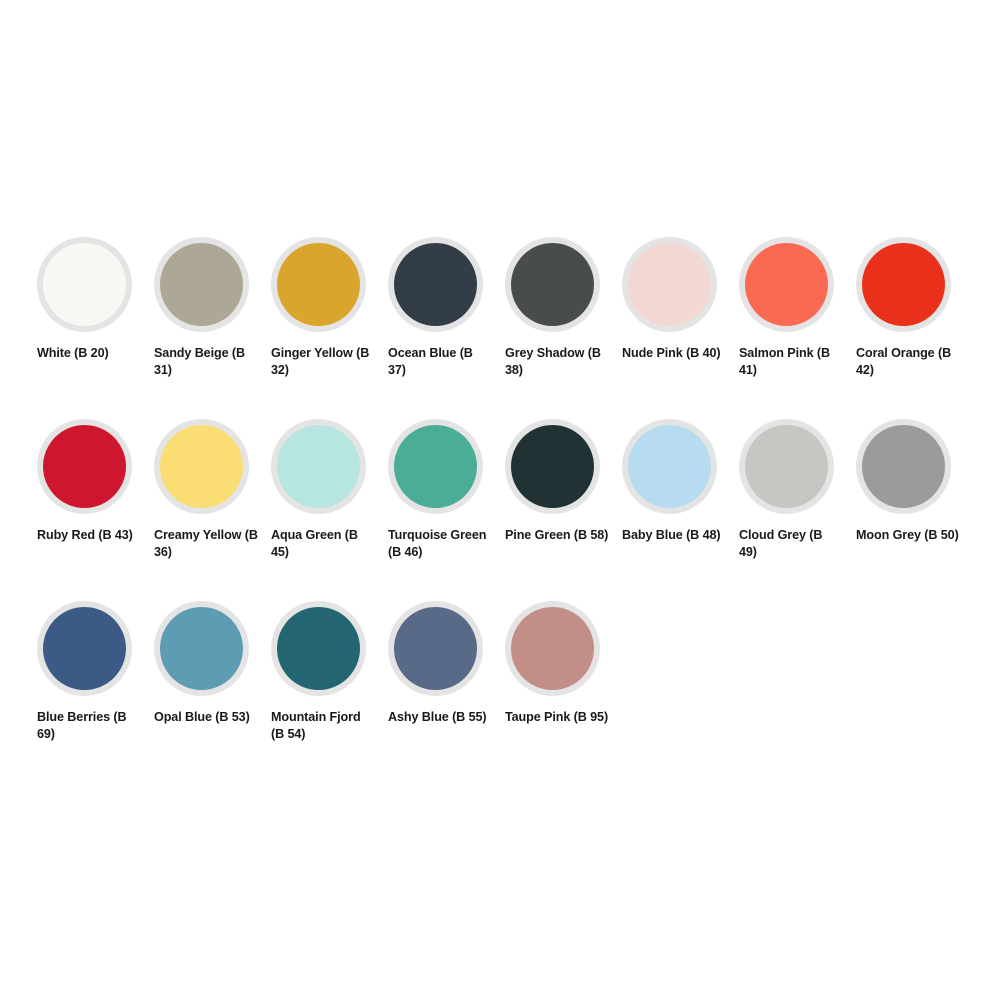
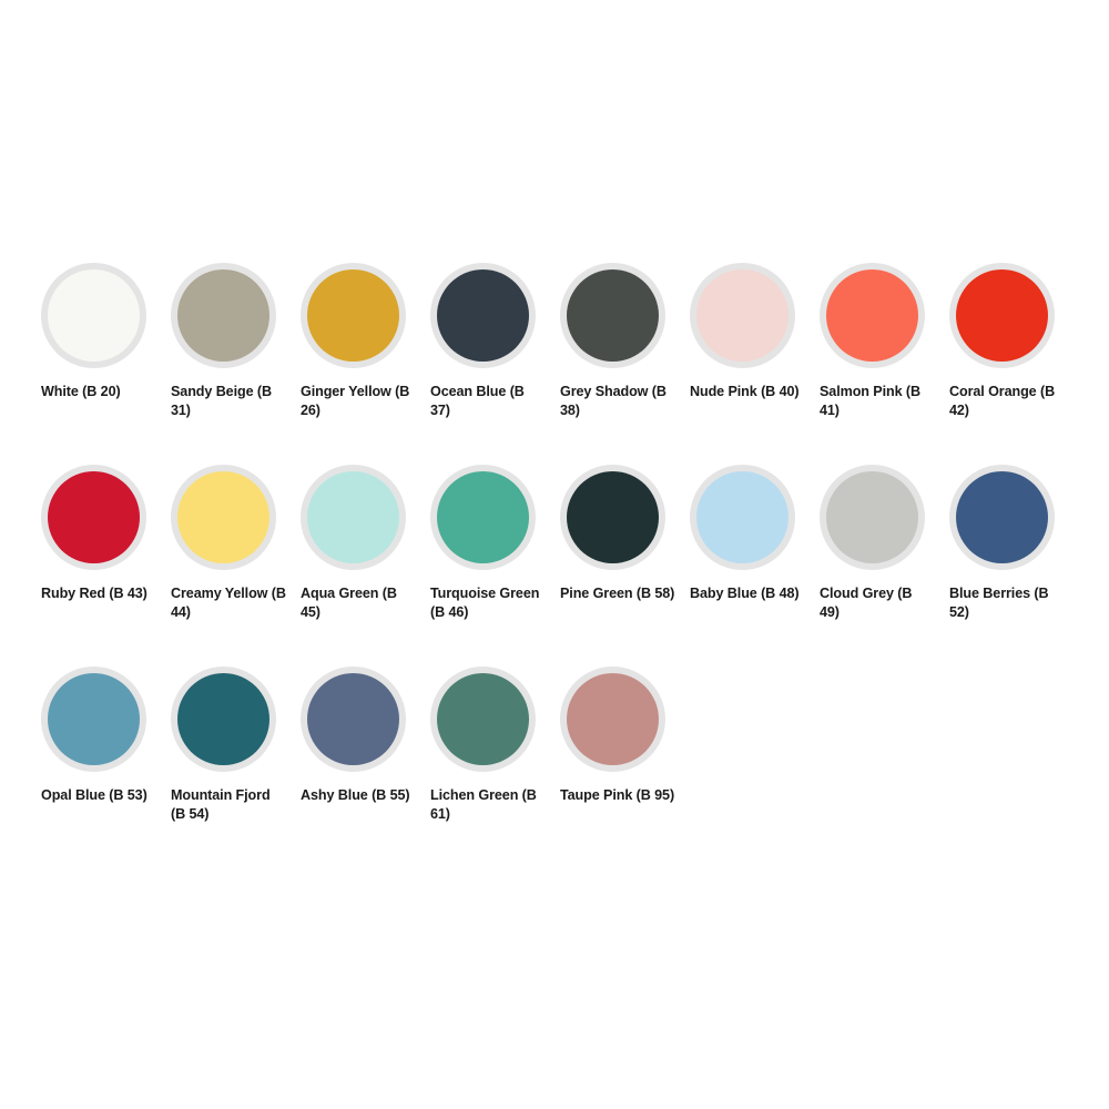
  White (B 20)
  Sandy Beige (B 31)
- Ginger Yellow (B 32)
+ Ginger Yellow (B 26)
  Ocean Blue (B 37)
  Grey Shadow (B 38)
  Nude Pink (B 40)
  Salmon Pink (B 41)
  Coral Orange (B 42)
  Ruby Red (B 43)
- Creamy Yellow (B 36)
+ Creamy Yellow (B 44)
  Aqua Green (B 45)
  Turquoise Green (B 46)
  Pine Green (B 58)
  Baby Blue (B 48)
  Cloud Grey (B 49)
- Moon Grey (B 50)
- Blue Berries (B 69)
+ Blue Berries (B 52)
  Opal Blue (B 53)
  Mountain Fjord (B 54)
  Ashy Blue (B 55)
+ Lichen Green (B 61)
  Taupe Pink (B 95)
